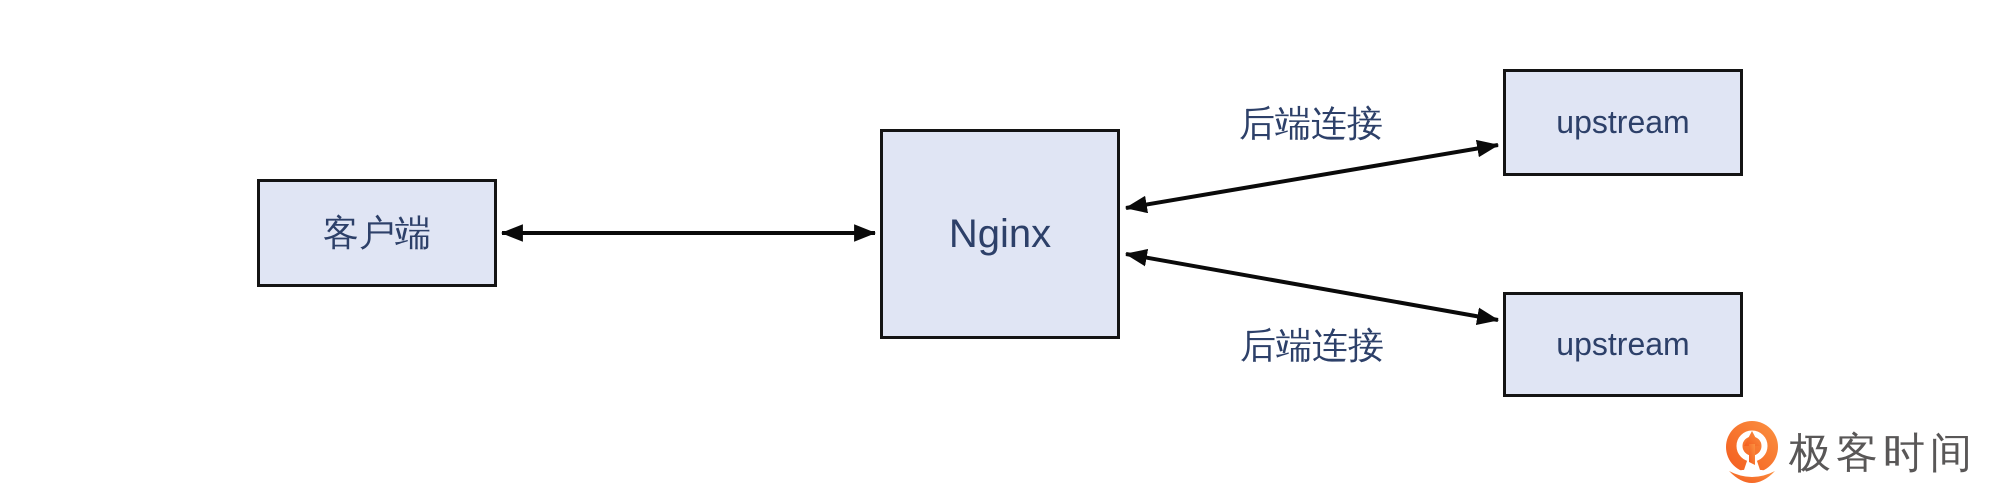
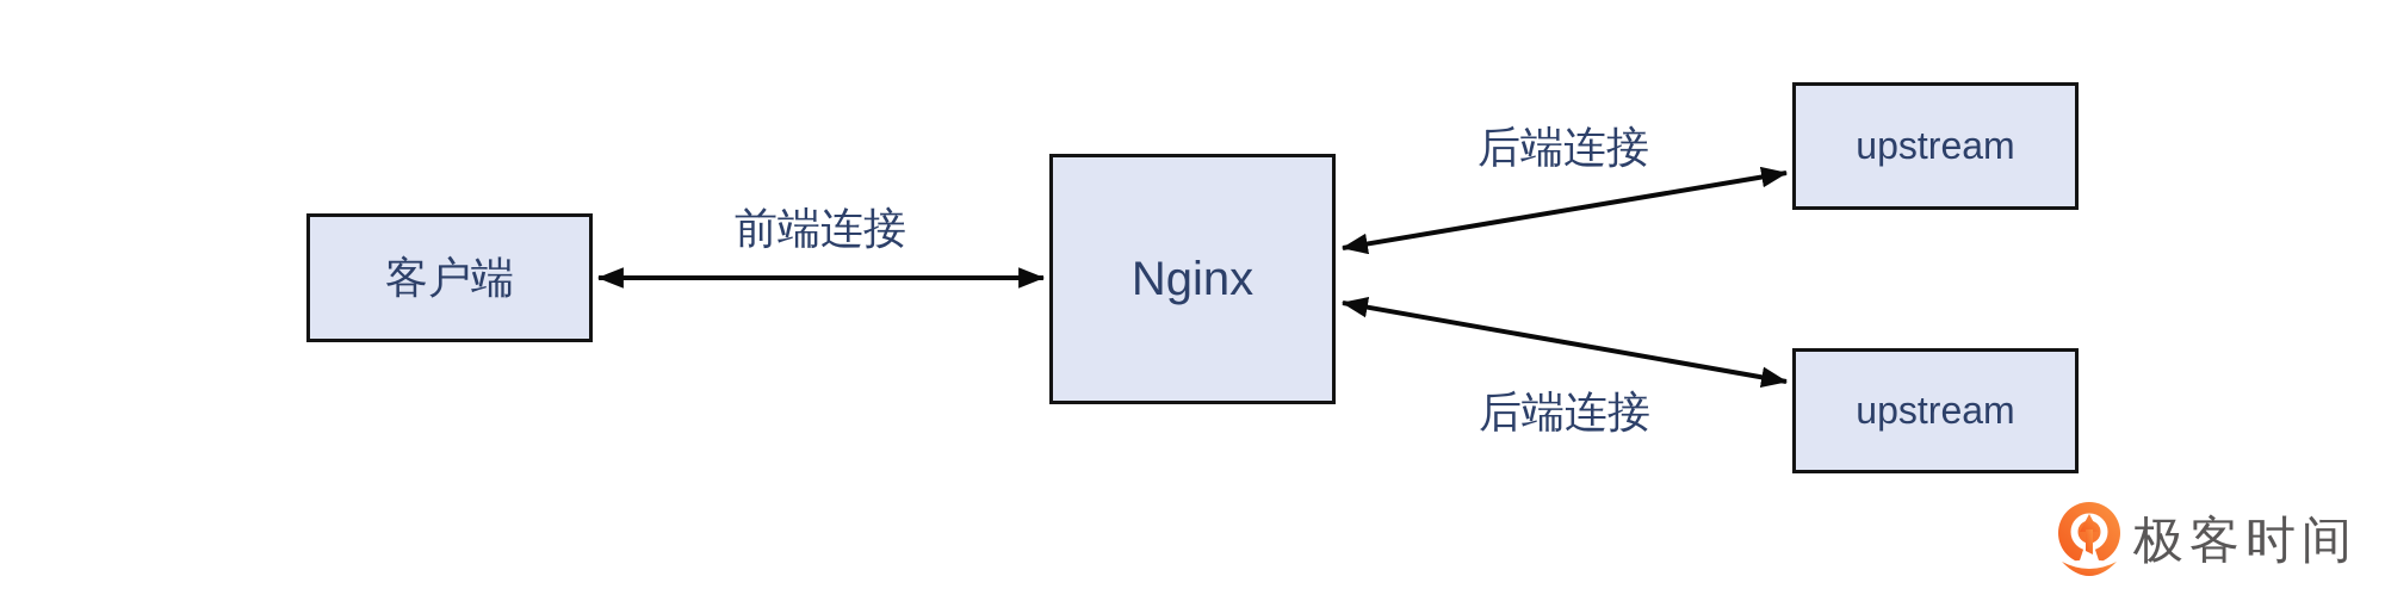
  客户端
  Nginx
  upstream
  upstream
+ 前端连接
  后端连接
  后端连接
  极客时间
